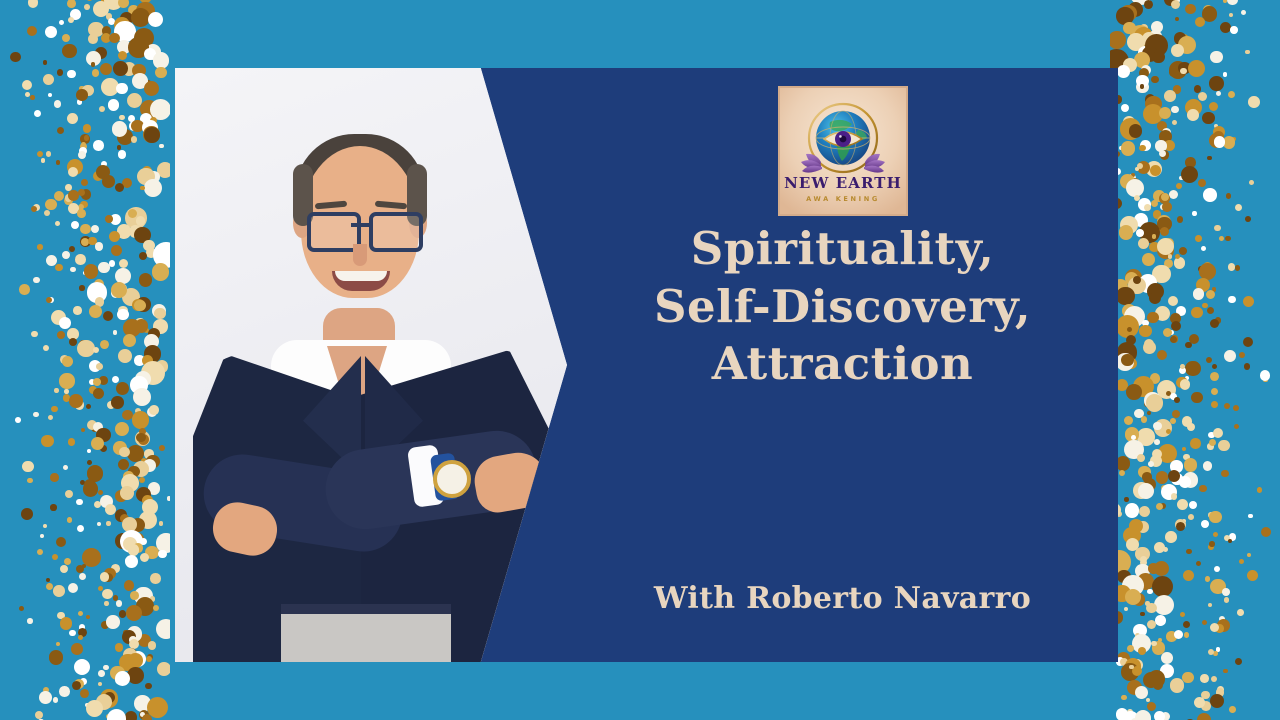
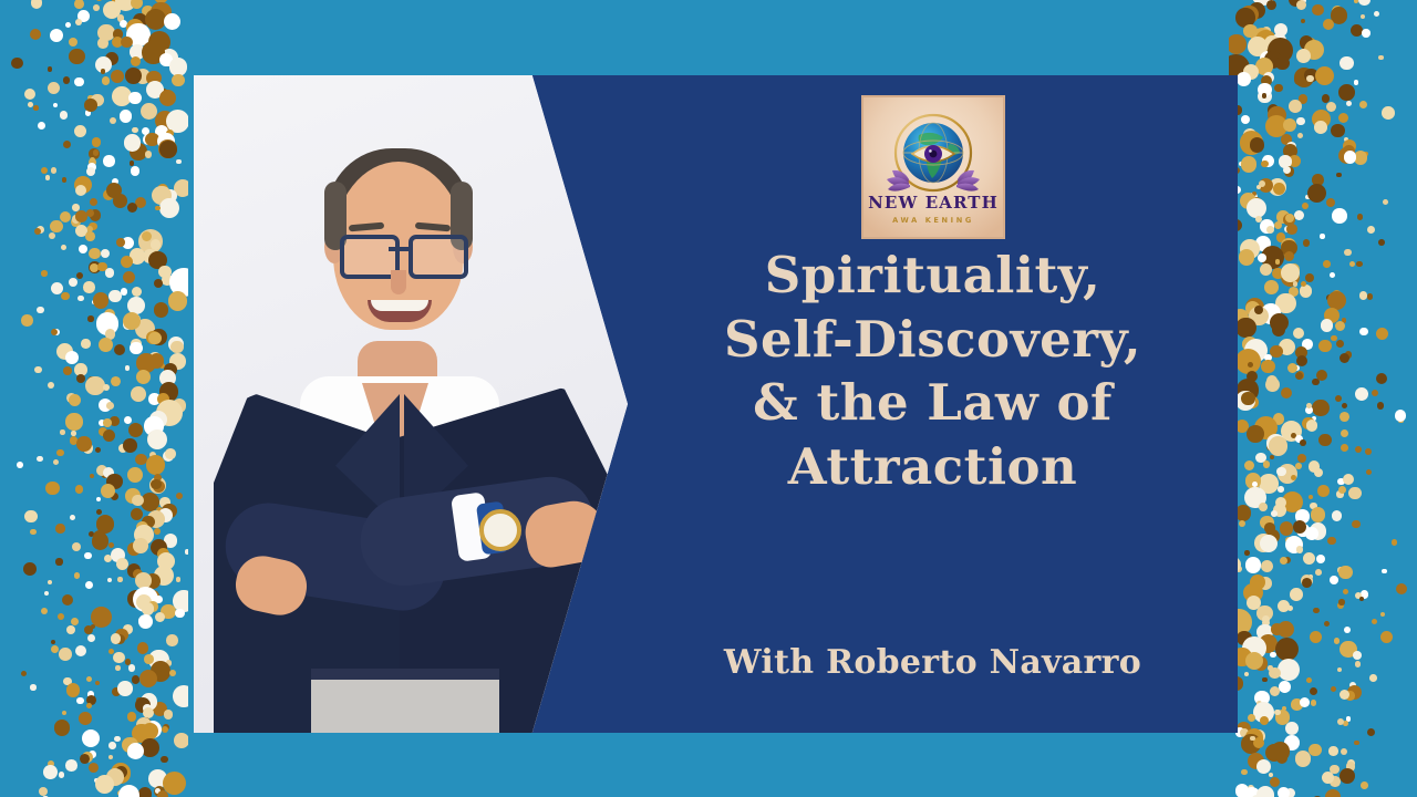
  NEW EARTH
  AWA KENING
  Spirituality,
  Self-Discovery,
+ & the Law of
  Attraction
  With Roberto Navarro
